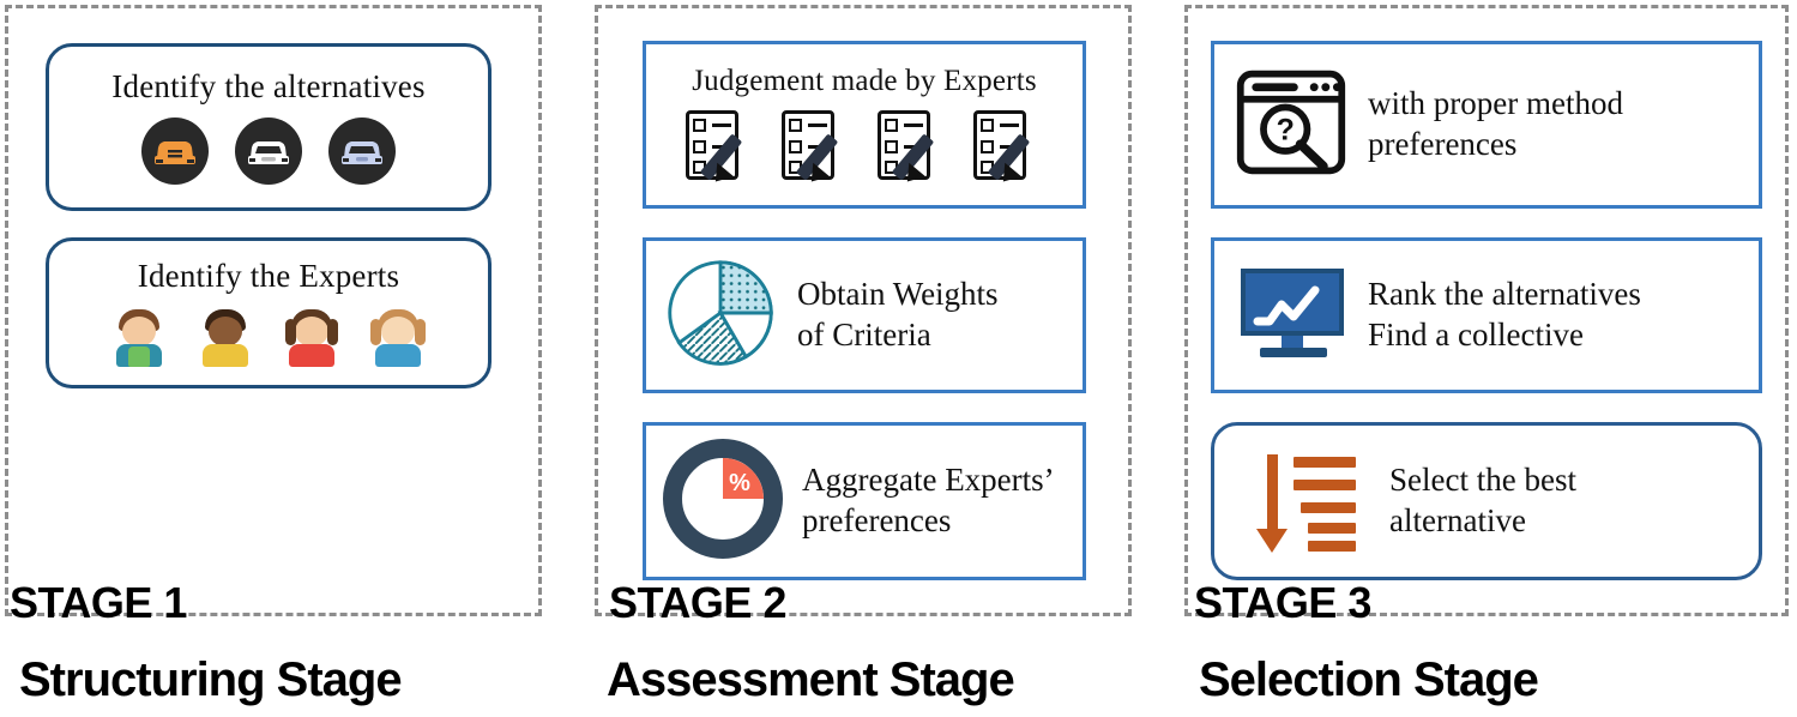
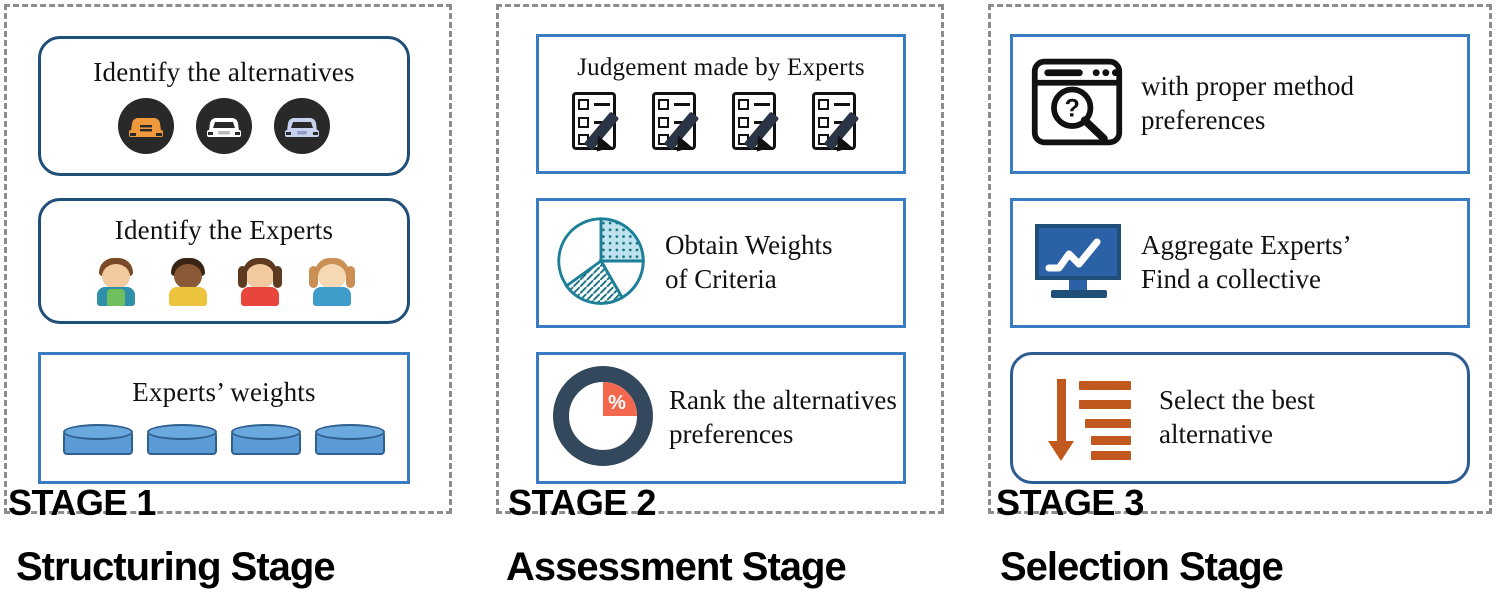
  Identify the alternatives
  Identify the Experts
+ Experts’ weights
  STAGE 1
  Judgement made by Experts
  Obtain Weights
  of Criteria
  %
- Aggregate Experts’
+ Rank the alternatives
  preferences
  STAGE 2
  ?
  with proper method
  preferences
- Rank the alternatives
+ Aggregate Experts’
  Find a collective
  Select the best
  alternative
  STAGE 3
  Structuring Stage
  Assessment Stage
  Selection Stage
